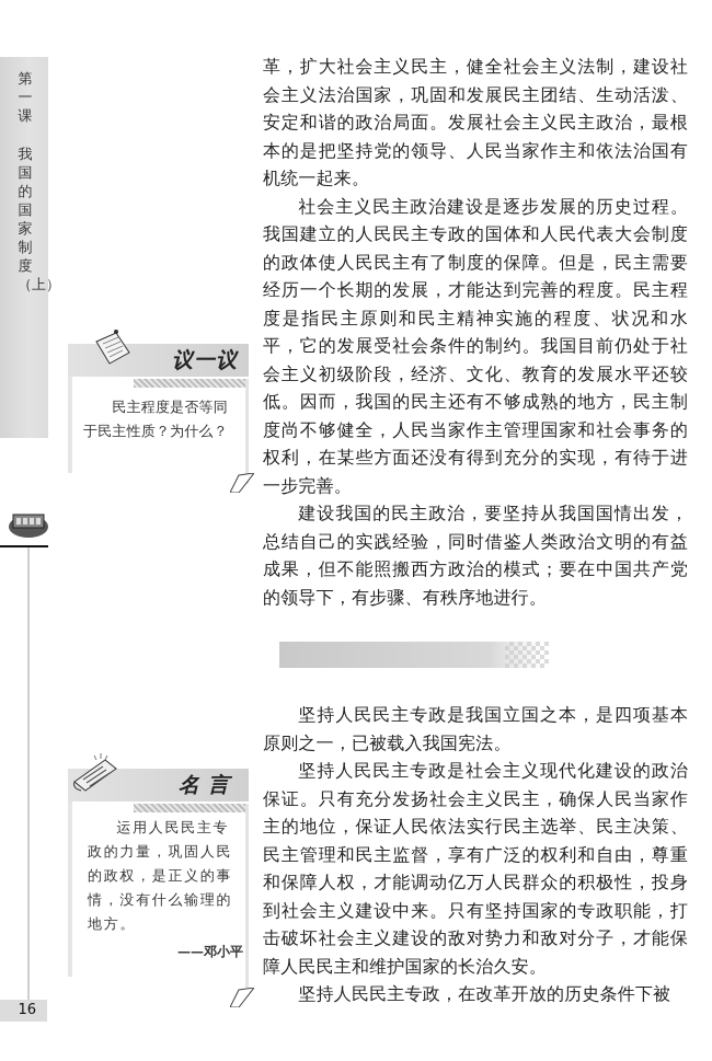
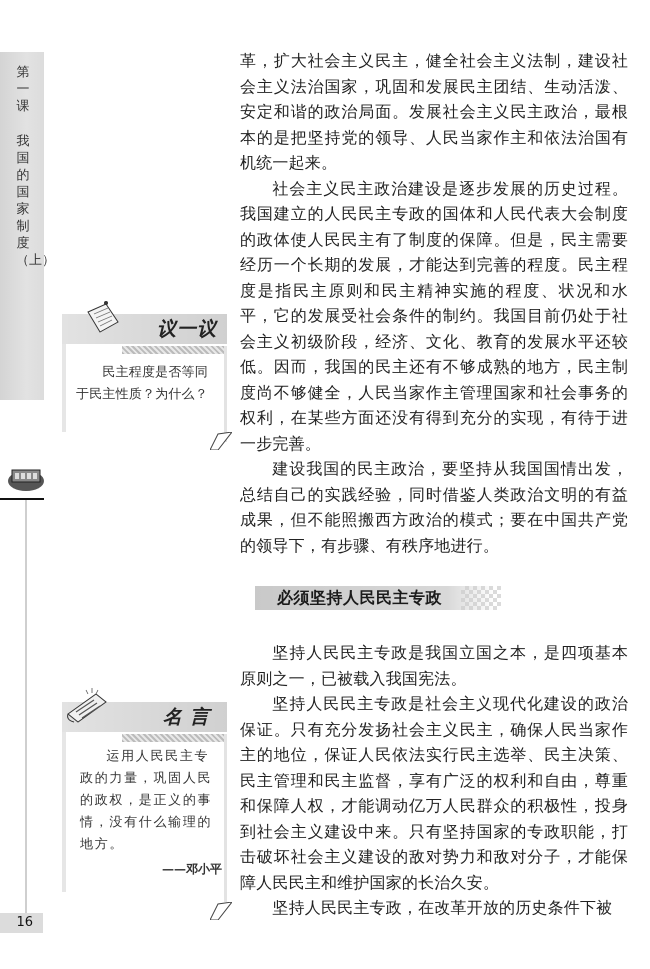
  第一课
  我国的国家制度（上）
  16
  议一议
  民主程度是否等同于民主性质？为什么？
  名言
  运用人民民主专政的力量，巩固人民的政权，是正义的事情，没有什么输理的地方。
  ——邓小平
  革，扩大社会主义民主，健全社会主义法制，建设社会主义法治国家，巩固和发展民主团结、生动活泼、安定和谐的政治局面。发展社会主义民主政治，最根本的是把坚持党的领导、人民当家作主和依法治国有机统一起来。
  社会主义民主政治建设是逐步发展的历史过程。我国建立的人民民主专政的国体和人民代表大会制度的政体使人民民主有了制度的保障。但是，民主需要经历一个长期的发展，才能达到完善的程度。民主程度是指民主原则和民主精神实施的程度、状况和水平，它的发展受社会条件的制约。我国目前仍处于社会主义初级阶段，经济、文化、教育的发展水平还较低。因而，我国的民主还有不够成熟的地方，民主制度尚不够健全，人民当家作主管理国家和社会事务的权利，在某些方面还没有得到充分的实现，有待于进一步完善。
  建设我国的民主政治，要坚持从我国国情出发，总结自己的实践经验，同时借鉴人类政治文明的有益成果，但不能照搬西方政治的模式；要在中国共产党的领导下，有步骤、有秩序地进行。
+ 必须坚持人民民主专政
  坚持人民民主专政是我国立国之本，是四项基本原则之一，已被载入我国宪法。
  坚持人民民主专政是社会主义现代化建设的政治保证。只有充分发扬社会主义民主，确保人民当家作主的地位，保证人民依法实行民主选举、民主决策、民主管理和民主监督，享有广泛的权利和自由，尊重和保障人权，才能调动亿万人民群众的积极性，投身到社会主义建设中来。只有坚持国家的专政职能，打击破坏社会主义建设的敌对势力和敌对分子，才能保障人民民主和维护国家的长治久安。
  坚持人民民主专政，在改革开放的历史条件下被
